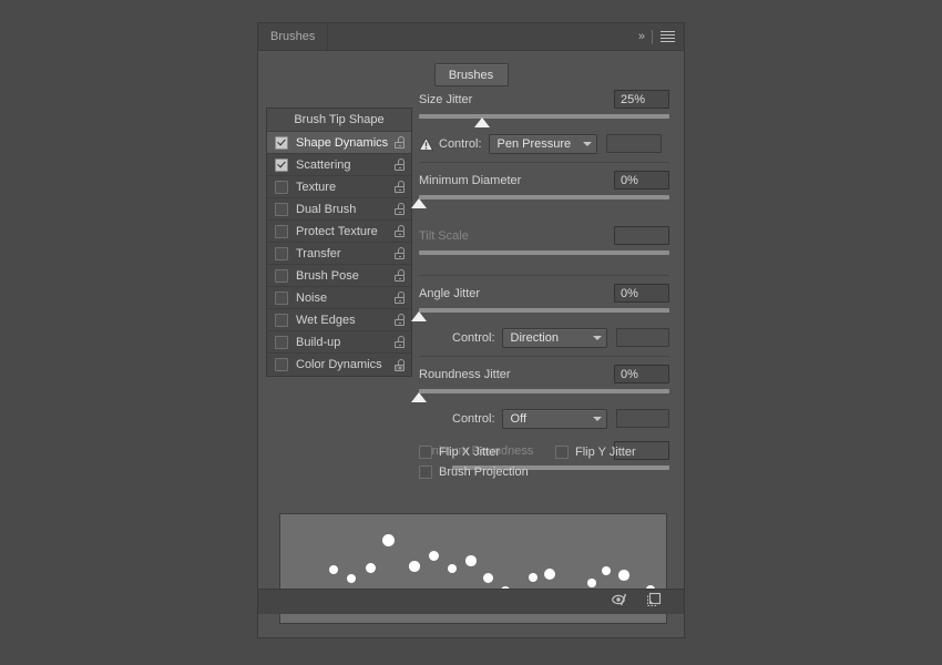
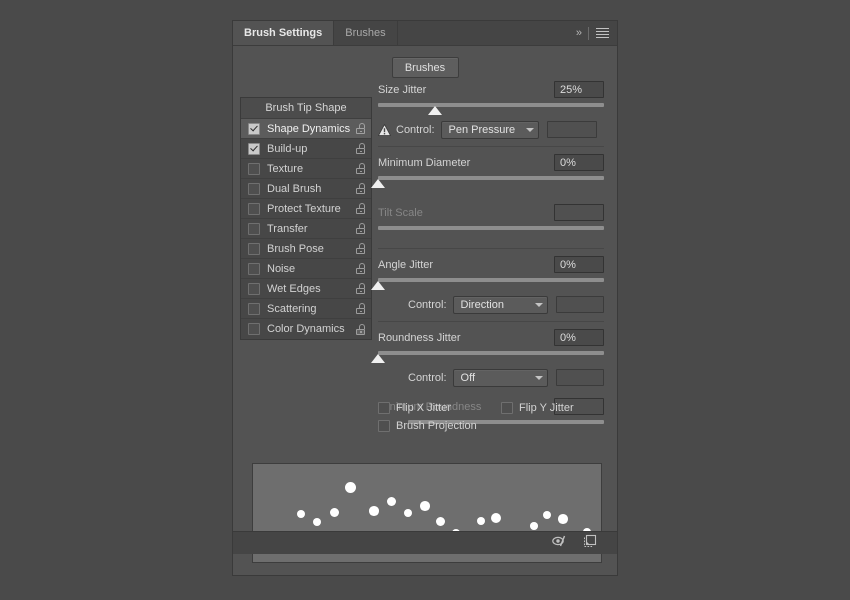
+ Brush Settings
  Brushes
  »
  Brushes
  Brush Tip Shape
  Shape Dynamics
- Scattering
+ Build-up
  Texture
  Dual Brush
  Protect Texture
  Transfer
  Brush Pose
  Noise
  Wet Edges
- Build-up
+ Scattering
  Color Dynamics
  Size Jitter
  25%
  Control:
  Pen Pressure
  Minimum Diameter
  0%
  Tilt Scale
  Angle Jitter
  0%
  Control:
  Direction
  Roundness Jitter
  0%
  Control:
  Off
  nimum Roundness
  Flip X Jitter
  Flip Y Jitter
  Brush Projection
